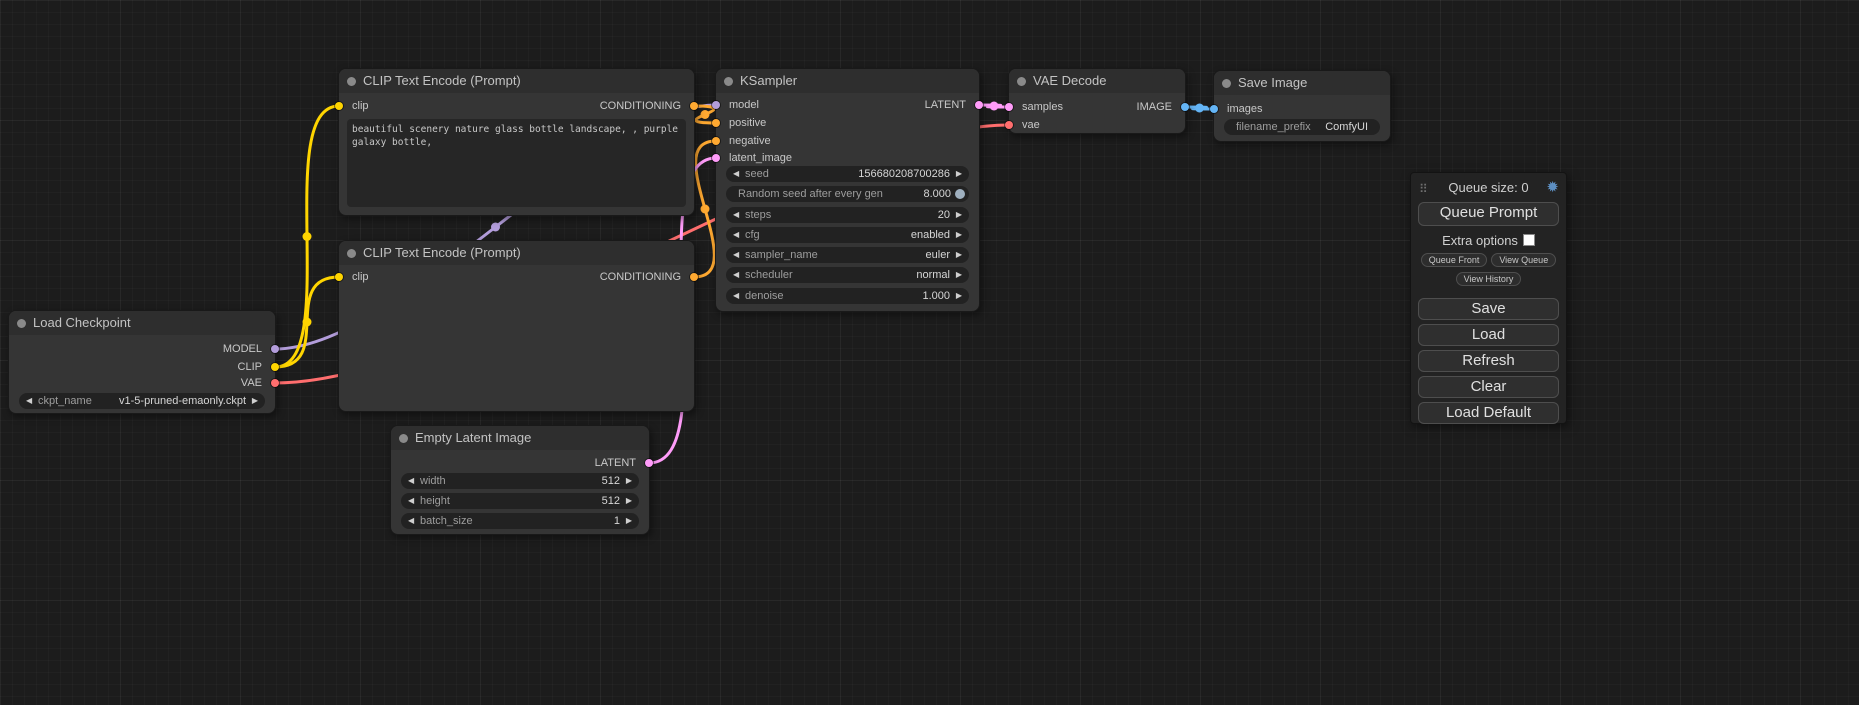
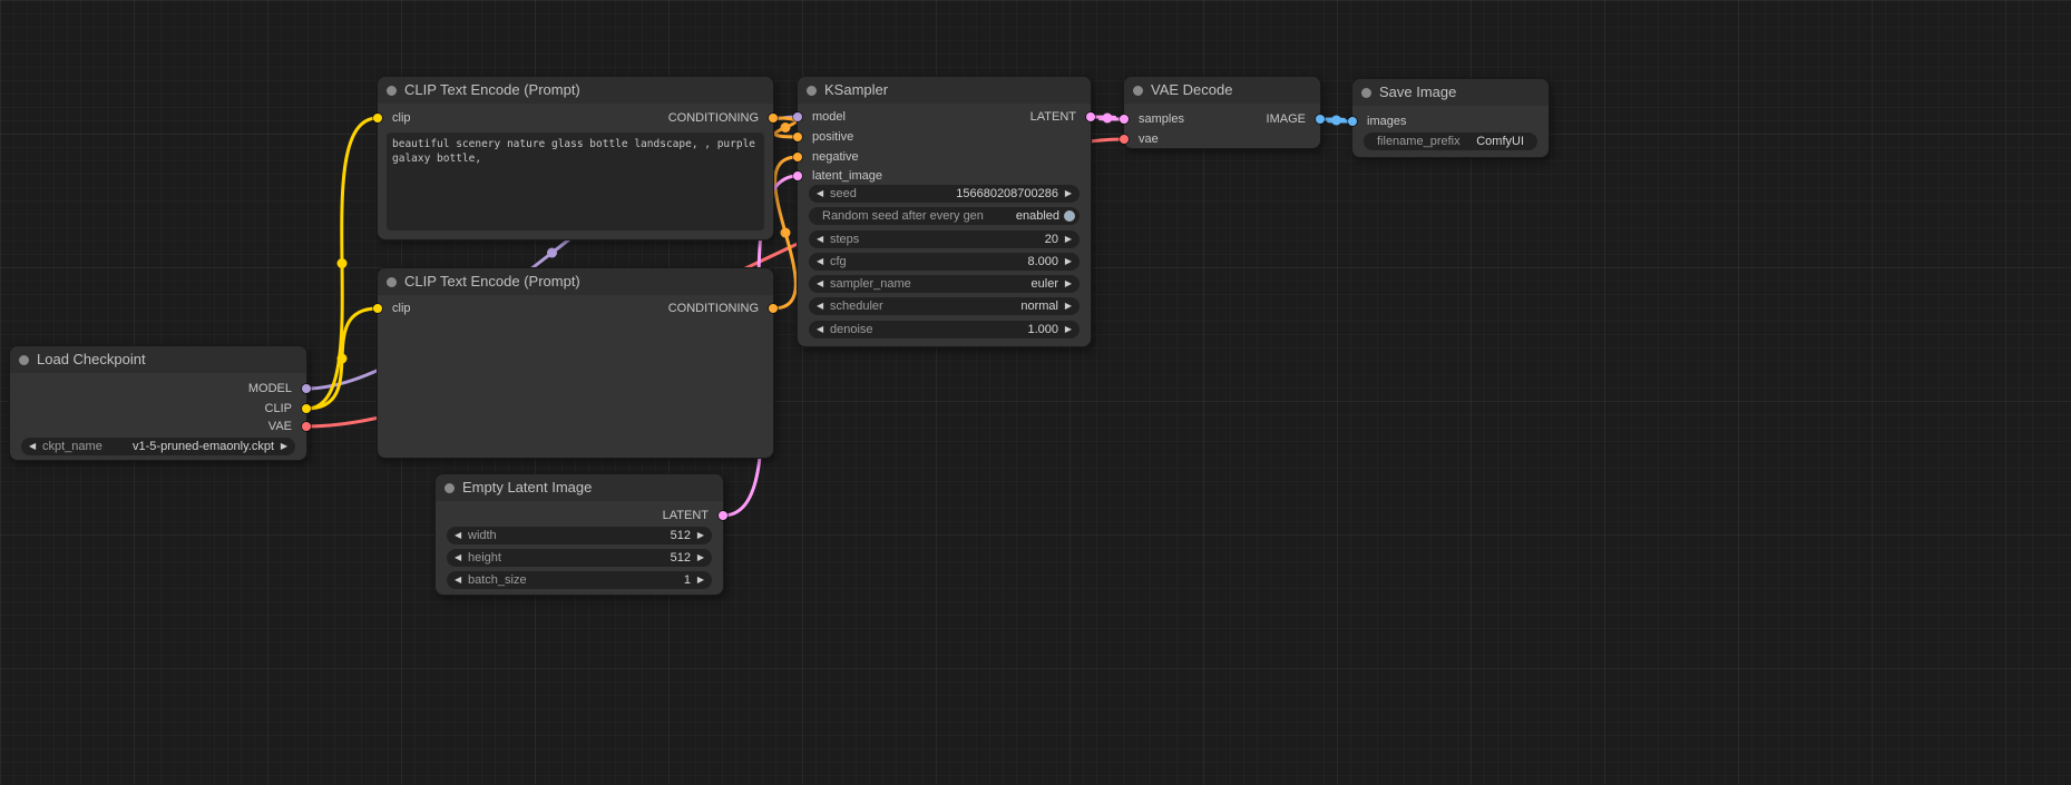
  Load Checkpoint
  MODEL
  CLIP
  VAE
  ◀
  ckpt_name
  v1-5-pruned-emaonly.ckpt
  ▶
  CLIP Text Encode (Prompt)
  clip
  CONDITIONING
  beautiful scenery nature glass bottle landscape, , purple galaxy bottle,
  CLIP Text Encode (Prompt)
  clip
  CONDITIONING
  Empty Latent Image
  LATENT
  ◀
  width
  512
  ▶
  ◀
  height
  512
  ▶
  ◀
  batch_size
  1
  ▶
  KSampler
  model
  positive
  negative
  latent_image
  LATENT
  ◀
  seed
  156680208700286
  ▶
  Random seed after every gen
- 8.000
+ enabled
  ◀
  steps
  20
  ▶
  ◀
  cfg
- enabled
+ 8.000
  ▶
  ◀
  sampler_name
  euler
  ▶
  ◀
  scheduler
  normal
  ▶
  ◀
  denoise
  1.000
  ▶
  VAE Decode
  samples
  vae
  IMAGE
  Save Image
  images
  filename_prefix
  ComfyUI
- ⠿
- Queue size: 0
- ✹
- Queue Prompt
- Extra options
- Queue Front View Queue
- View History
- Save
- Load
- Refresh
- Clear
- Load Default
